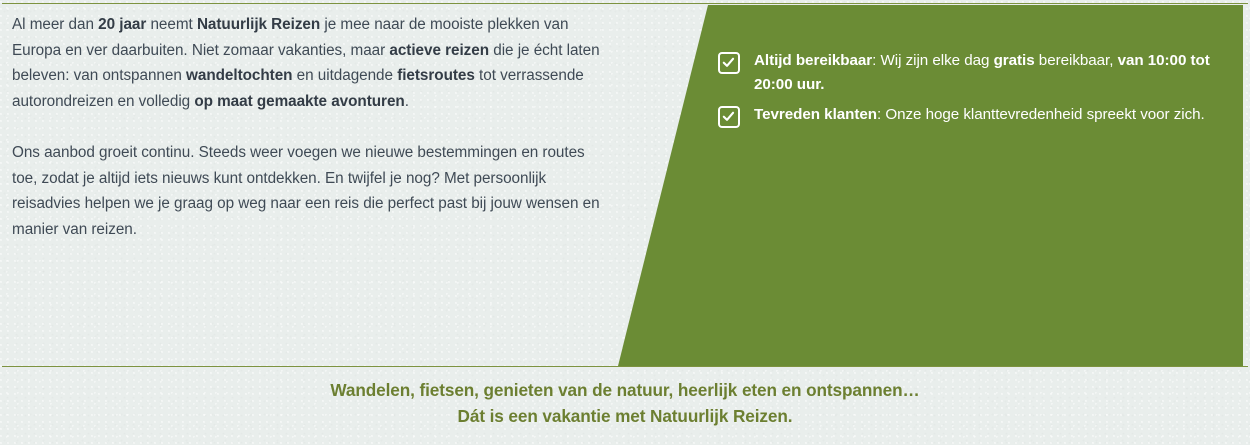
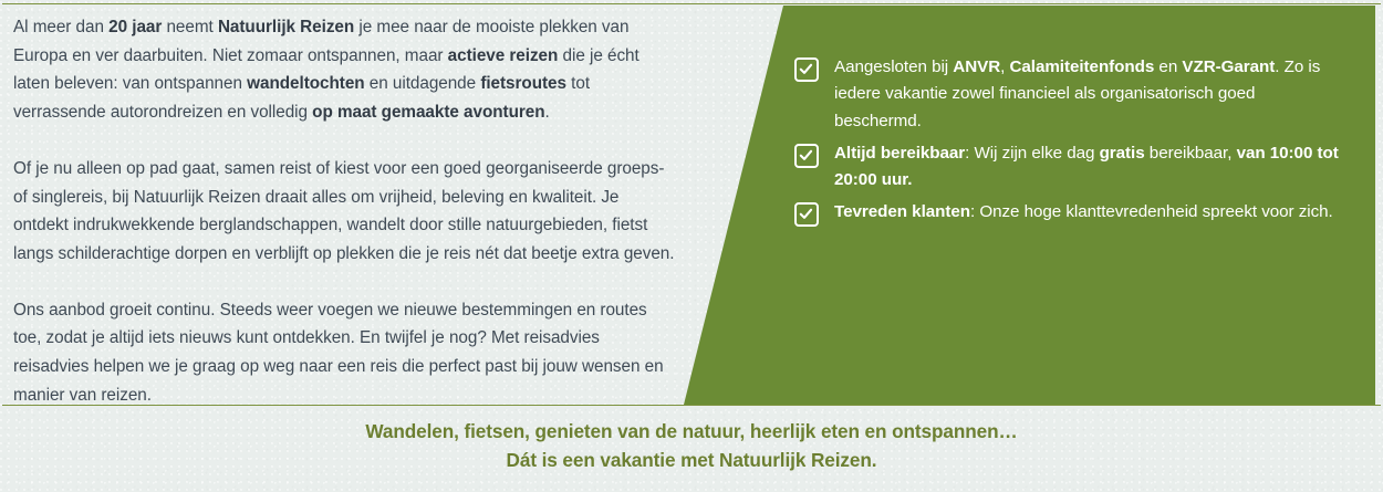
- Al meer dan 20 jaar neemt Natuurlijk Reizen je mee naar de mooiste plekken van Europa en ver daarbuiten. Niet zomaar vakanties, maar actieve reizen die je écht laten beleven: van ontspannen wandeltochten en uitdagende fietsroutes tot verrassende autorondreizen en volledig op maat gemaakte avonturen.
+ Al meer dan 20 jaar neemt Natuurlijk Reizen je mee naar de mooiste plekken van Europa en ver daarbuiten. Niet zomaar ontspannen, maar actieve reizen die je écht laten beleven: van ontspannen wandeltochten en uitdagende fietsroutes tot verrassende autorondreizen en volledig op maat gemaakte avonturen.
+ Of je nu alleen op pad gaat, samen reist of kiest voor een goed georganiseerde groeps- of singlereis, bij Natuurlijk Reizen draait alles om vrijheid, beleving en kwaliteit. Je ontdekt indrukwekkende berglandschappen, wandelt door stille natuurgebieden, fietst langs schilderachtige dorpen en verblijft op plekken die je reis nét dat beetje extra geven.
- Ons aanbod groeit continu. Steeds weer voegen we nieuwe bestemmingen en routes toe, zodat je altijd iets nieuws kunt ontdekken. En twijfel je nog? Met persoonlijk reisadvies helpen we je graag op weg naar een reis die perfect past bij jouw wensen en manier van reizen.
+ Ons aanbod groeit continu. Steeds weer voegen we nieuwe bestemmingen en routes toe, zodat je altijd iets nieuws kunt ontdekken. En twijfel je nog? Met reisadvies reisadvies helpen we je graag op weg naar een reis die perfect past bij jouw wensen en manier van reizen.
+ Aangesloten bij ANVR, Calamiteitenfonds en VZR-Garant. Zo is iedere vakantie zowel financieel als organisatorisch goed beschermd.
  Altijd bereikbaar: Wij zijn elke dag gratis bereikbaar, van 10:00 tot 20:00 uur.
  Tevreden klanten: Onze hoge klanttevredenheid spreekt voor zich.
  Wandelen, fietsen, genieten van de natuur, heerlijk eten en ontspannen…
  Dát is een vakantie met Natuurlijk Reizen.
